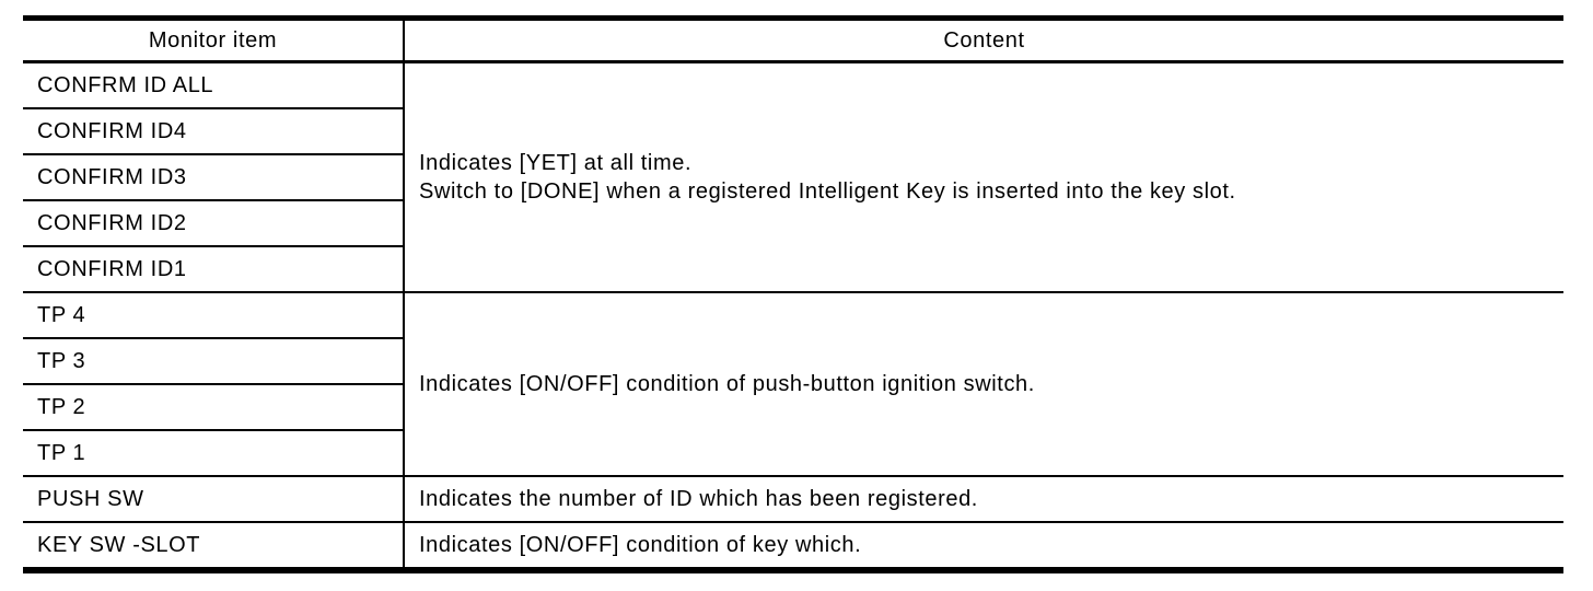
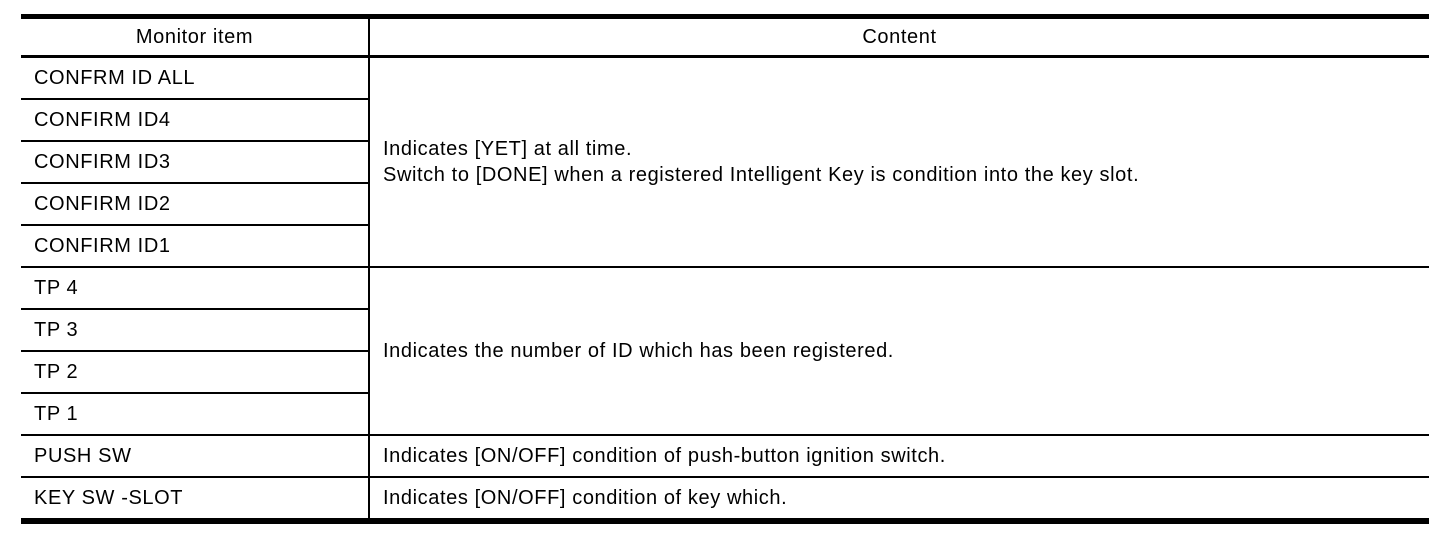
  Monitor item	Content
- CONFRM ID ALL	Indicates [YET] at all time. Switch to [DONE] when a registered Intelligent Key is inserted into the key slot.
+ CONFRM ID ALL	Indicates [YET] at all time. Switch to [DONE] when a registered Intelligent Key is condition into the key slot.
  CONFIRM ID4
  CONFIRM ID3
  CONFIRM ID2
  CONFIRM ID1
- TP 4	Indicates [ON/OFF] condition of push-button ignition switch.
+ TP 4	Indicates the number of ID which has been registered.
  TP 3
  TP 2
  TP 1
- PUSH SW	Indicates the number of ID which has been registered.
+ PUSH SW	Indicates [ON/OFF] condition of push-button ignition switch.
  KEY SW -SLOT	Indicates [ON/OFF] condition of key which.
